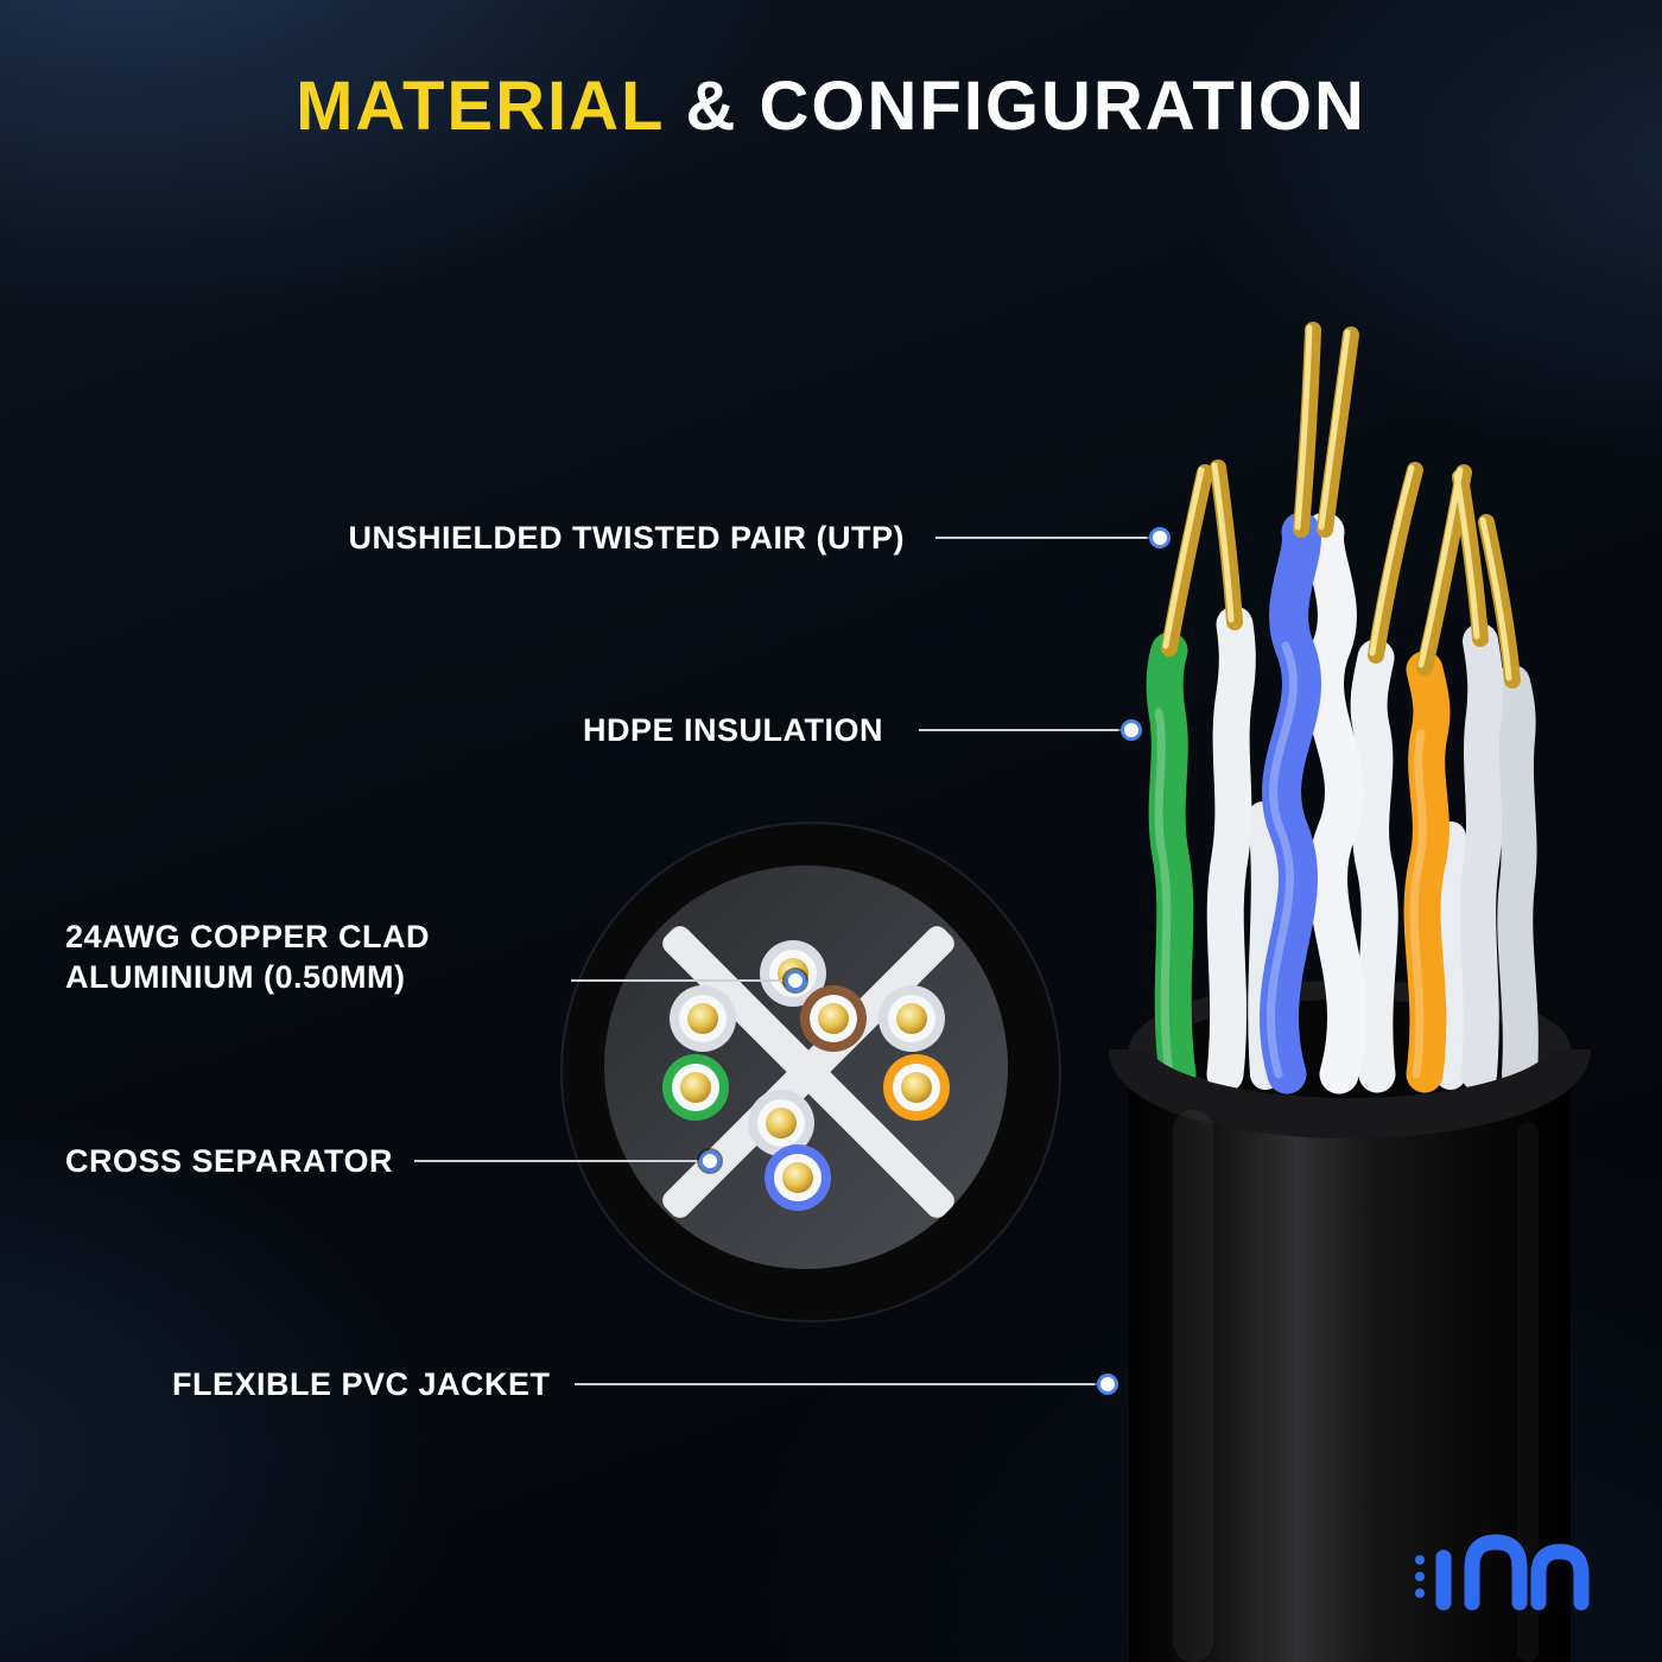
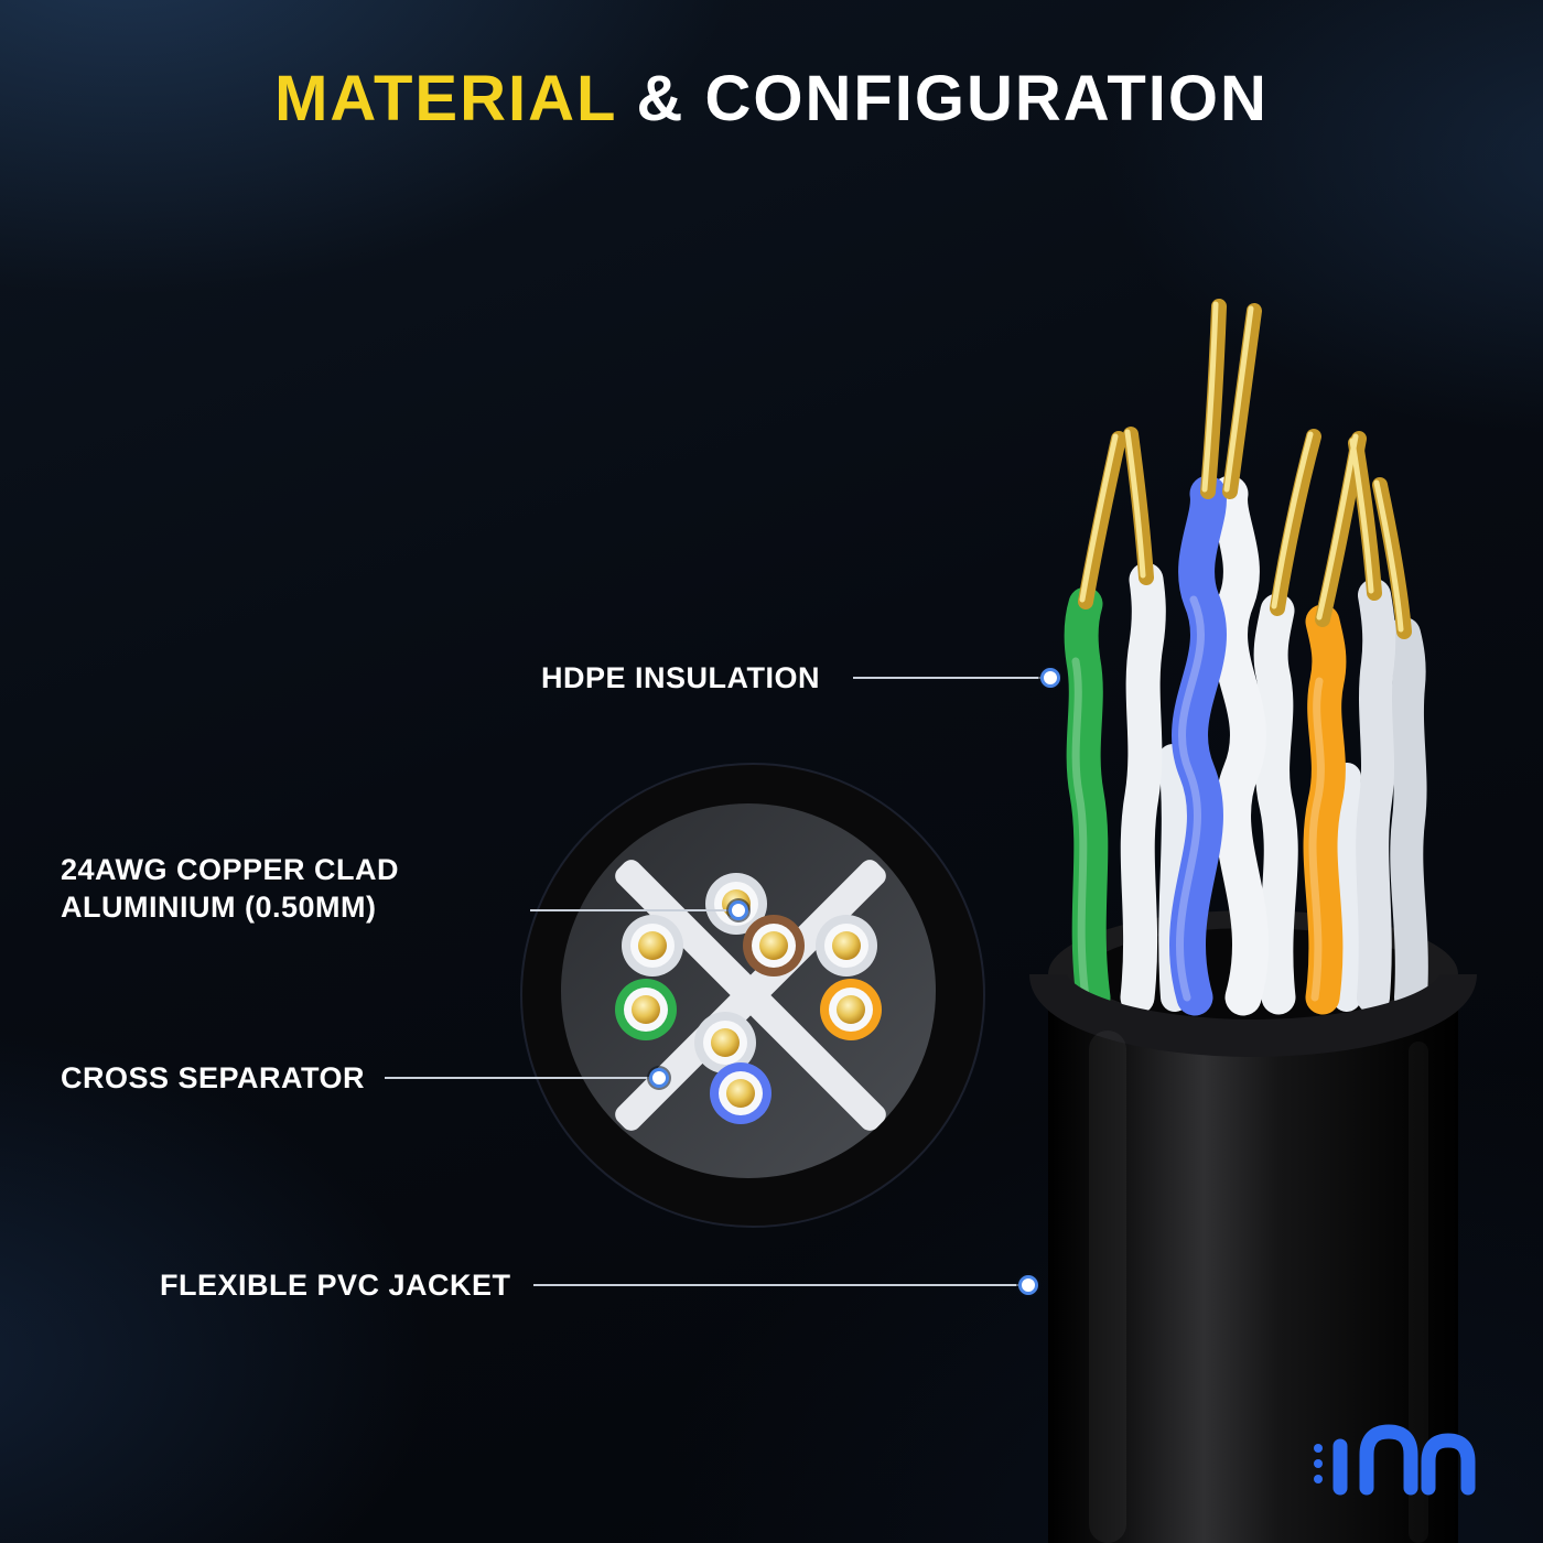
  MATERIAL & CONFIGURATION
- UNSHIELDED TWISTED PAIR (UTP)
  HDPE INSULATION
  24AWG COPPER CLAD ALUMINIUM (0.50MM)
  CROSS SEPARATOR
  FLEXIBLE PVC JACKET
